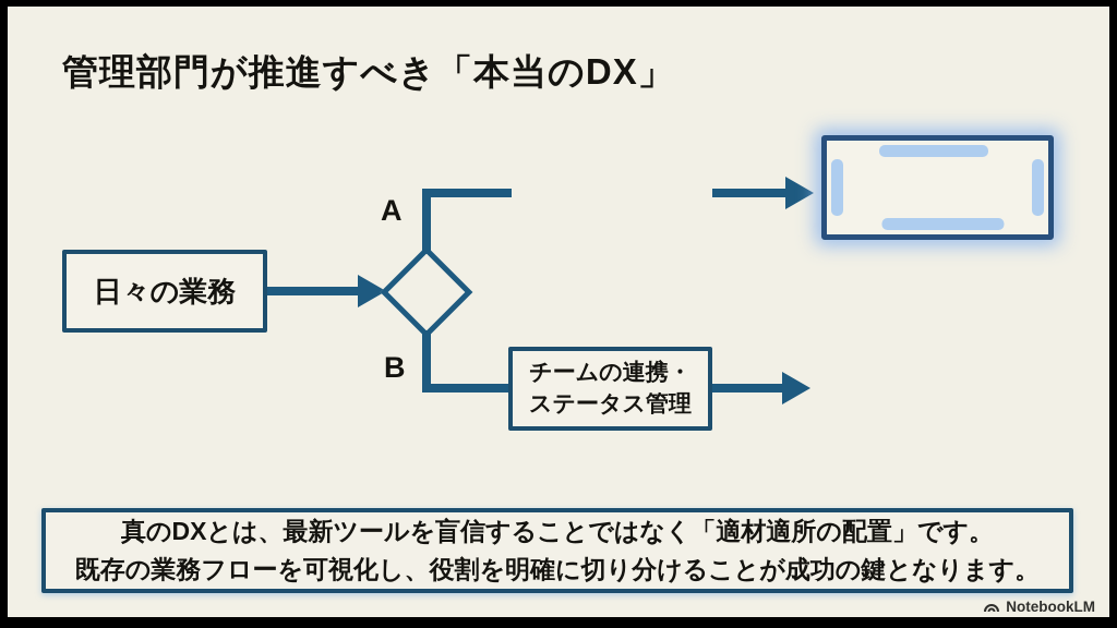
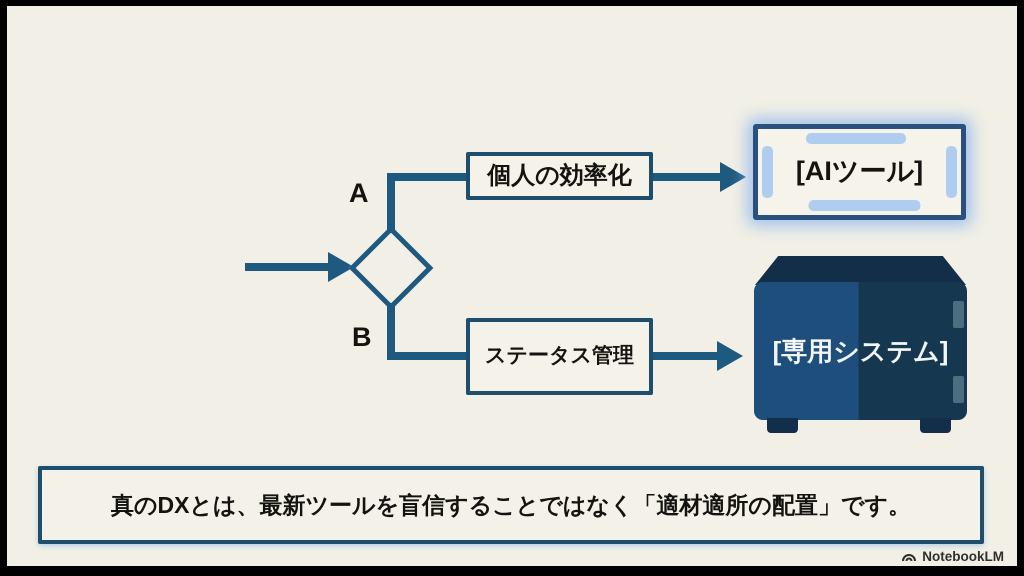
- 管理部門が推進すべき「本当のDX」
- 日々の業務
  A
+ 個人の効率化
+ [AIツール]
  B
- チームの連携・
  ステータス管理
+ [専用システム]
  真のDXとは、最新ツールを盲信することではなく「適材適所の配置」です。
- 既存の業務フローを可視化し、役割を明確に切り分けることが成功の鍵となります。
  NotebookLM
